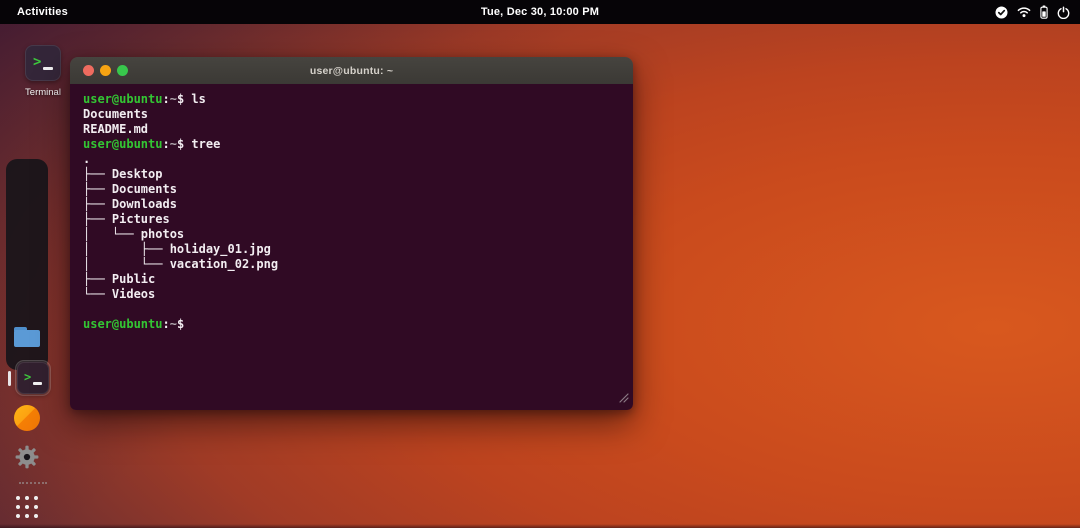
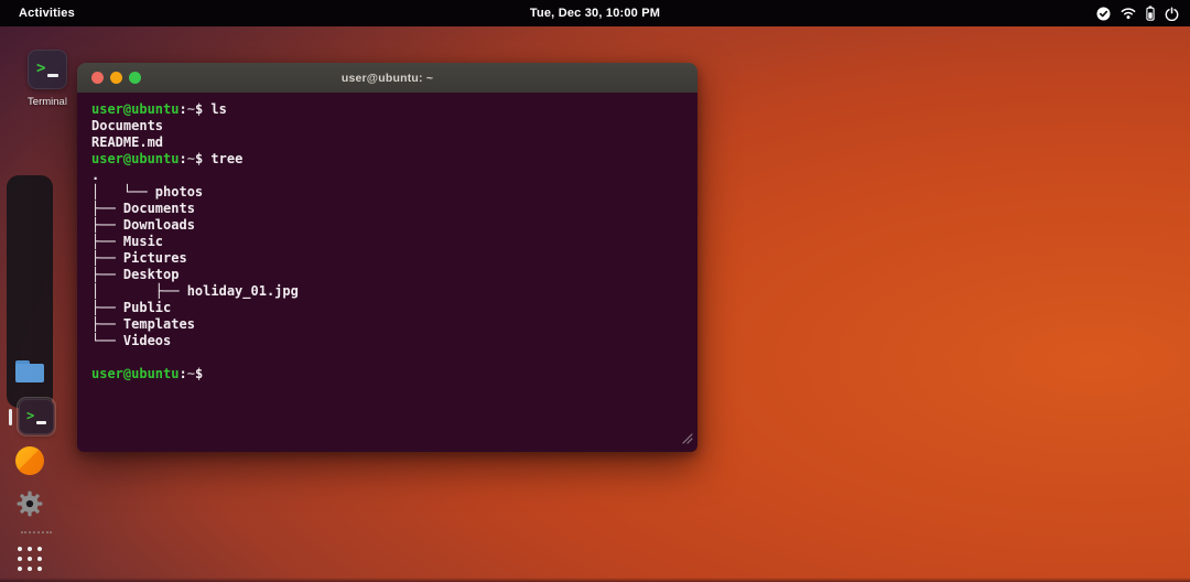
  Activities
  Tue, Dec 30, 10:00 PM
  >
  Terminal
  >
  user@ubuntu: ~
  user@ubuntu:~$ ls
  Documents
  README.md
  user@ubuntu:~$ tree
  .
- ├── Desktop
+ │ └── photos
  ├── Documents
  ├── Downloads
+ ├── Music
  ├── Pictures
- │ └── photos
+ ├── Desktop
  │ ├── holiday_01.jpg
- │ └── vacation_02.png
  ├── Public
+ ├── Templates
  └── Videos
  user@ubuntu:~$
